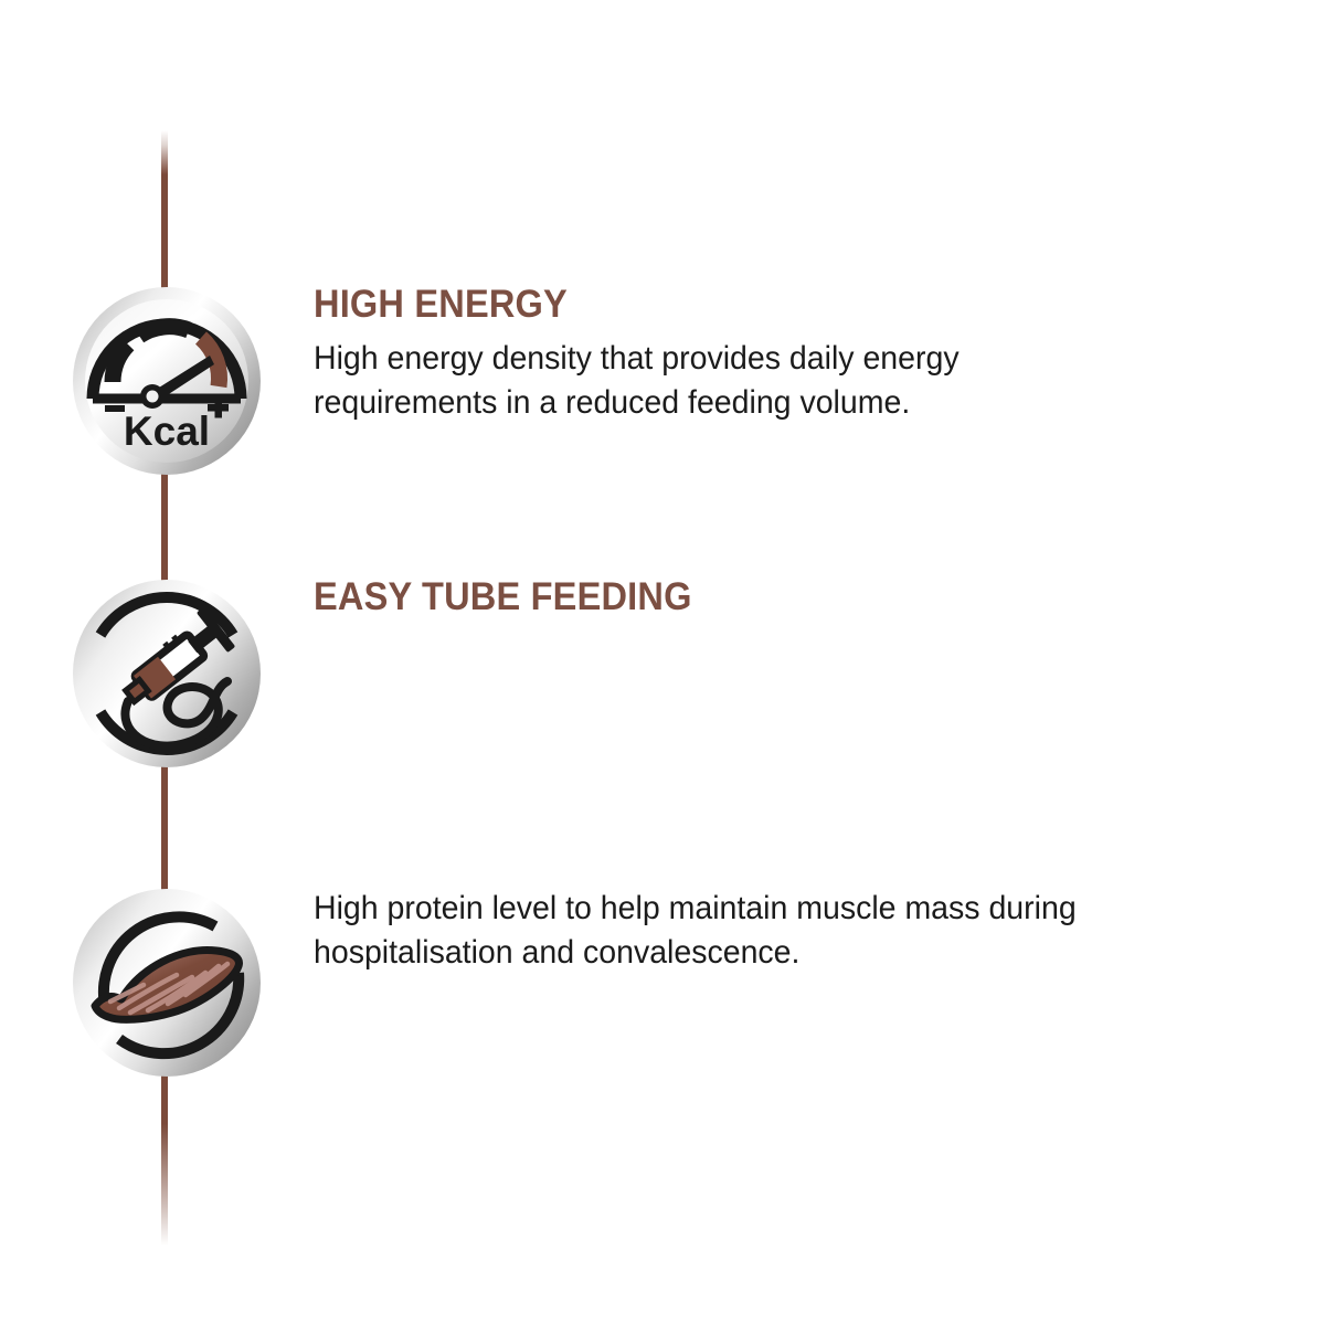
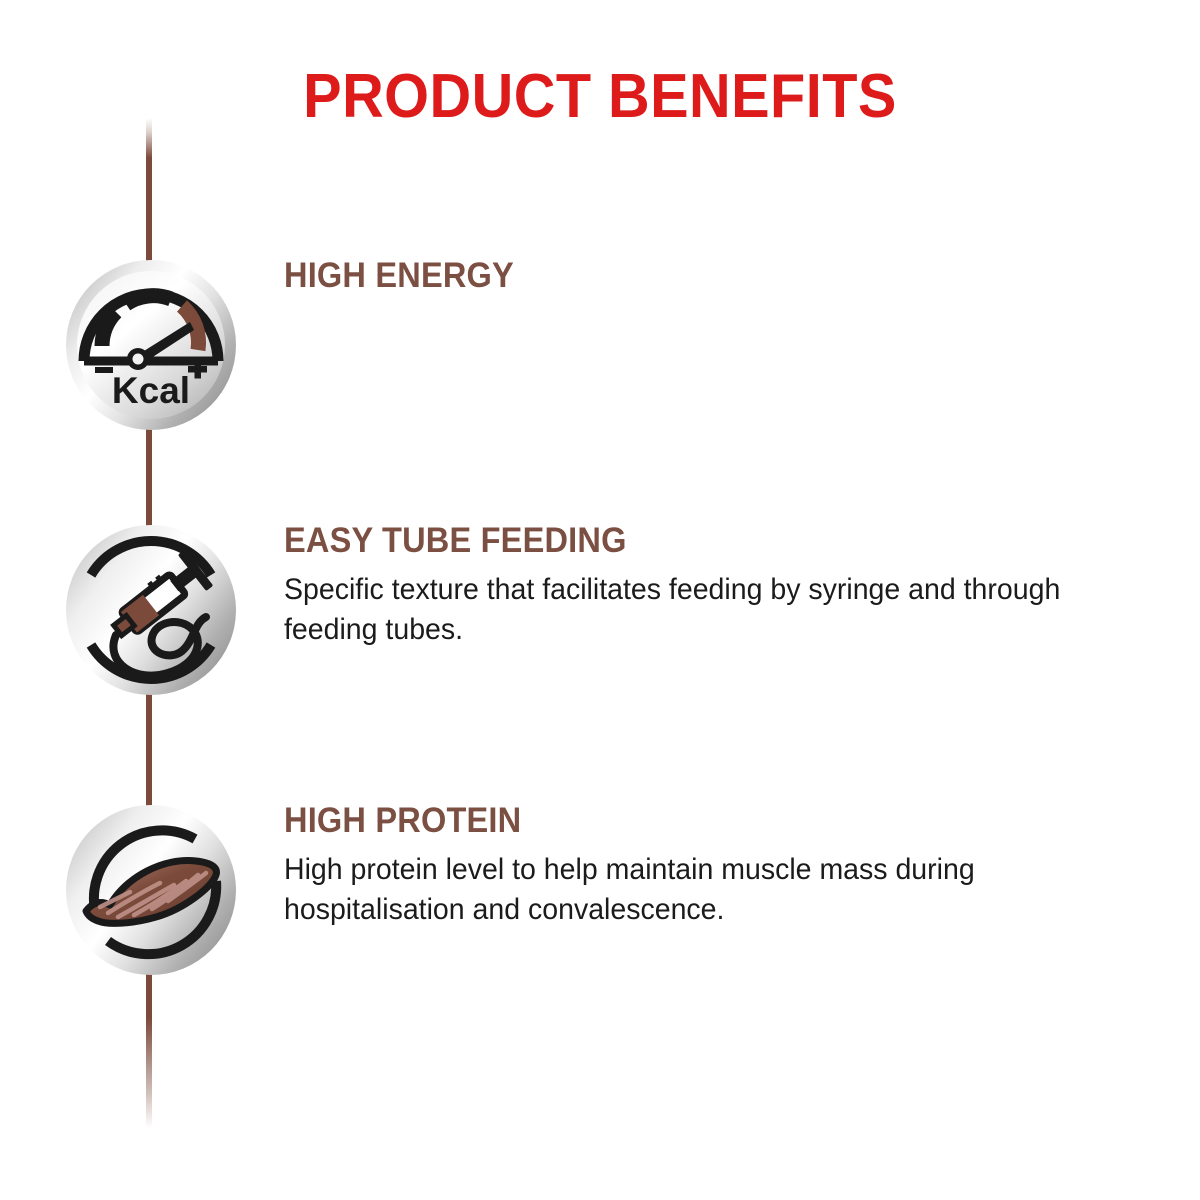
+ PRODUCT BENEFITS
  Kcal
  HIGH ENERGY
- High energy density that provides daily energy requirements in a reduced feeding volume.
  EASY TUBE FEEDING
+ Specific texture that facilitates feeding by syringe and through feeding tubes.
+ HIGH PROTEIN
  High protein level to help maintain muscle mass during hospitalisation and convalescence.
